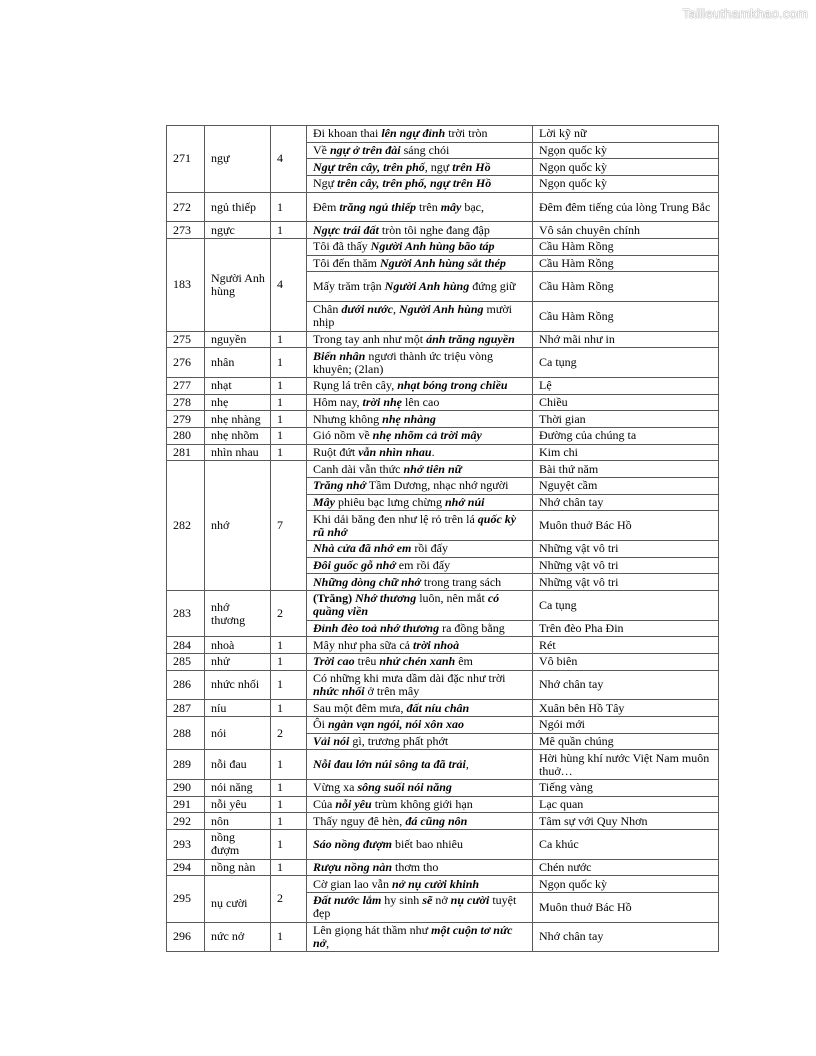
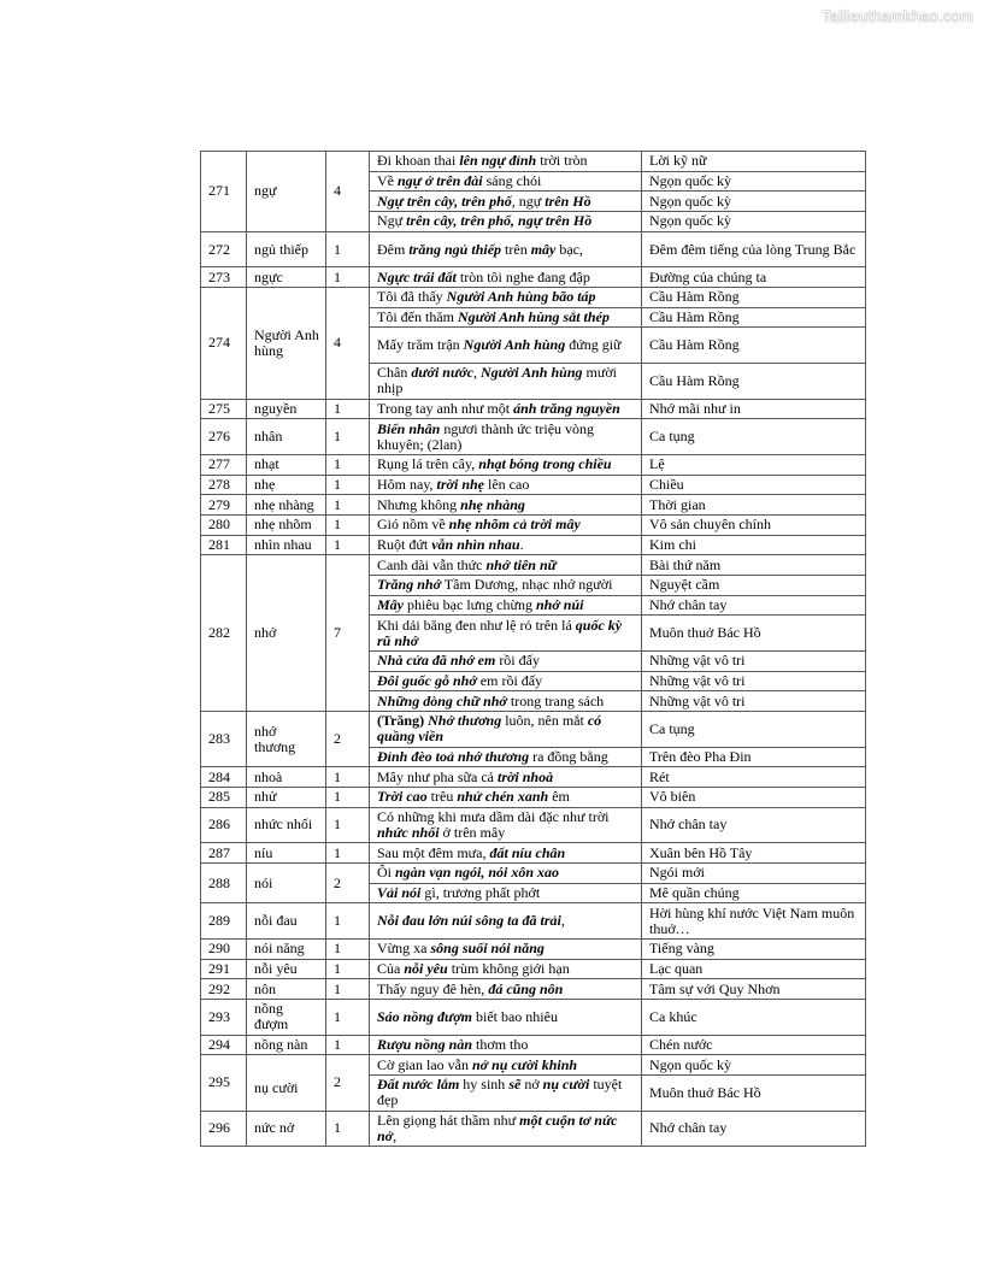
  Tailieuthamkhao.com
  271	ngự	4	Đi khoan thai lên ngự đỉnh trời tròn	Lời kỹ nữ
  Về ngự ở trên đài sáng chói	Ngọn quốc kỳ
  Ngự trên cây, trên phố, ngự trên Hồ	Ngọn quốc kỳ
  Ngự trên cây, trên phố, ngự trên Hồ	Ngọn quốc kỳ
  272	ngủ thiếp	1	Đêm trăng ngủ thiếp trên mây bạc,	Đêm đêm tiếng của lòng Trung Bắc
- 273	ngực	1	Ngực trái đất tròn tôi nghe đang đập	Vô sản chuyên chính
+ 273	ngực	1	Ngực trái đất tròn tôi nghe đang đập	Đường của chúng ta
- 183	Người Anh hùng	4	Tôi đã thấy Người Anh hùng bão táp	Cầu Hàm Rồng
+ 274	Người Anh hùng	4	Tôi đã thấy Người Anh hùng bão táp	Cầu Hàm Rồng
  Tôi đến thăm Người Anh hùng sắt thép	Cầu Hàm Rồng
  Mấy trăm trận Người Anh hùng đứng giữ	Cầu Hàm Rồng
  Chân dưới nước, Người Anh hùng mười nhịp	Cầu Hàm Rồng
  275	nguyền	1	Trong tay anh như một ánh trăng nguyền	Nhớ mãi như in
  276	nhân	1	Biển nhân ngươi thành ức triệu vòng khuyên; (2lan)	Ca tụng
  277	nhạt	1	Rụng lá trên cây, nhạt bóng trong chiều	Lệ
  278	nhẹ	1	Hôm nay, trời nhẹ lên cao	Chiều
  279	nhẹ nhàng	1	Nhưng không nhẹ nhàng	Thời gian
- 280	nhẹ nhõm	1	Gió nồm về nhẹ nhõm cả trời mây	Đường của chúng ta
+ 280	nhẹ nhõm	1	Gió nồm về nhẹ nhõm cả trời mây	Vô sản chuyên chính
  281	nhìn nhau	1	Ruột đứt vẫn nhìn nhau.	Kim chi
  282	nhớ	7	Canh dài vẫn thức nhớ tiên nữ	Bài thứ năm
  Trăng nhớ Tầm Dương, nhạc nhớ người	Nguyệt cầm
  Mây phiêu bạc lưng chừng nhớ núi	Nhớ chân tay
  Khi dải băng đen như lệ rỏ trên lá quốc kỳ rũ nhớ	Muôn thuở Bác Hồ
  Nhà cửa đã nhớ em rồi đấy	Những vật vô tri
  Đôi guốc gỗ nhớ em rồi đấy	Những vật vô tri
  Những dòng chữ nhớ trong trang sách	Những vật vô tri
  283	nhớ thương	2	(Trăng) Nhớ thương luôn, nên mắt có quầng viền	Ca tụng
  Đỉnh đèo toả nhớ thương ra đồng bằng	Trên đèo Pha Đin
  284	nhoà	1	Mây như pha sữa cả trời nhoà	Rét
  285	nhử	1	Trời cao trêu nhử chén xanh êm	Vô biên
  286	nhức nhối	1	Có những khi mưa dầm dài đặc như trời nhức nhối ở trên mây	Nhớ chân tay
  287	níu	1	Sau một đêm mưa, đất níu chân	Xuân bên Hồ Tây
  288	nói	2	Ôi ngàn vạn ngói, nói xôn xao	Ngói mới
  Vải nói gì, trương phất phớt	Mê quần chúng
  289	nỗi đau	1	Nỗi đau lớn núi sông ta đã trải,	Hời hùng khí nước Việt Nam muôn thuở…
  290	nói năng	1	Vừng xa sông suối nói năng	Tiếng vàng
  291	nỗi yêu	1	Của nỗi yêu trùm không giới hạn	Lạc quan
  292	nôn	1	Thấy nguy đê hèn, đá cũng nôn	Tâm sự với Quy Nhơn
  293	nồng đượm	1	Sáo nồng đượm biết bao nhiêu	Ca khúc
  294	nồng nàn	1	Rượu nồng nàn thơm tho	Chén nước
  295	nụ cười	2	Cờ gian lao vẫn nở nụ cười khinh	Ngọn quốc kỳ
  Đất nước lắm hy sinh sẽ nở nụ cười tuyệt đẹp	Muôn thuở Bác Hồ
  296	nức nở	1	Lên giọng hát thầm như một cuộn tơ nức nở,	Nhớ chân tay
